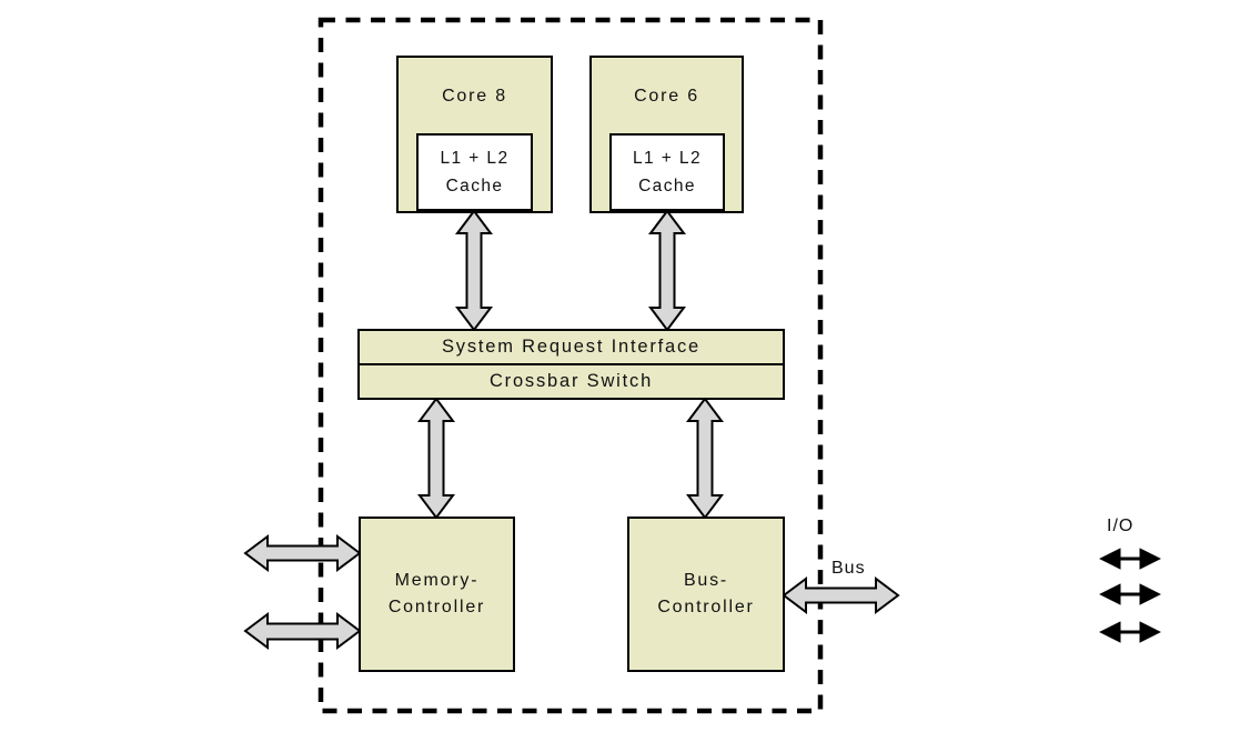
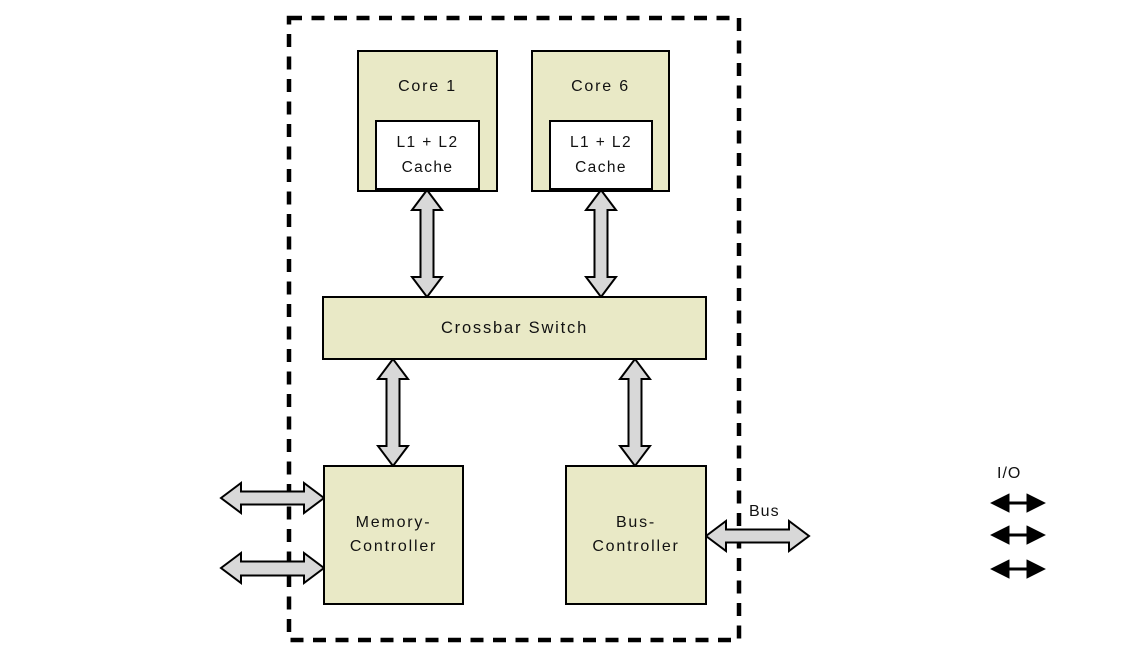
- Core 8
+ Core 1
  L1 + L2
  Cache
  Core 6
  L1 + L2
  Cache
- System Request Interface
  Crossbar Switch
  Memory-
  Controller
  Bus-
  Controller
  Bus
  I/O
